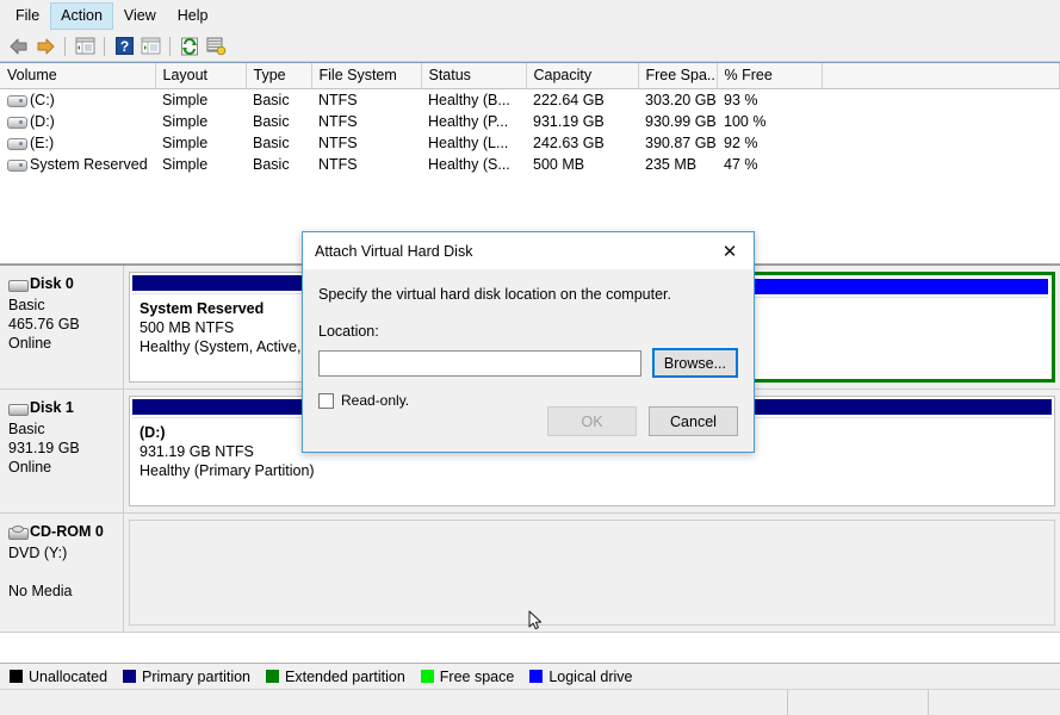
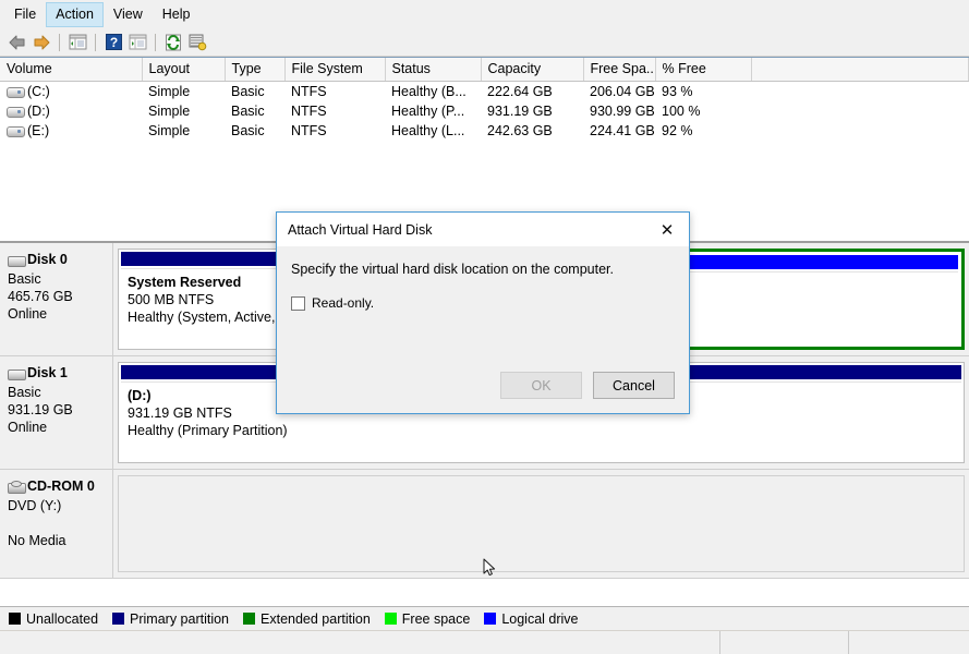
  File
  Action
  View
  Help
  ?
  Volume	Layout	Type	File System	Status	Capacity	Free Spa..	% Free
- (C:)	Simple	Basic	NTFS	Healthy (B...	222.64 GB	303.20 GB	93 %
+ (C:)	Simple	Basic	NTFS	Healthy (B...	222.64 GB	206.04 GB	93 %
  (D:)	Simple	Basic	NTFS	Healthy (P...	931.19 GB	930.99 GB	100 %
- (E:)	Simple	Basic	NTFS	Healthy (L...	242.63 GB	390.87 GB	92 %
+ (E:)	Simple	Basic	NTFS	Healthy (L...	242.63 GB	224.41 GB	92 %
- System Reserved	Simple	Basic	NTFS	Healthy (S...	500 MB	235 MB	47 %
  Disk 0
  Basic
  465.76 GB
  Online
  System Reserved
  500 MB NTFS
  Healthy (System, Active,
  Disk 1
  Basic
  931.19 GB
  Online
  (D:)
  931.19 GB NTFS
  Healthy (Primary Partition)
  CD-ROM 0
  DVD (Y:)
  No Media
  Unallocated
  Primary partition
  Extended partition
  Free space
  Logical drive
  Attach Virtual Hard Disk
  ✕
  Specify the virtual hard disk location on the computer.
- Location:
- Browse...
  Read-only.
  OK
  Cancel
